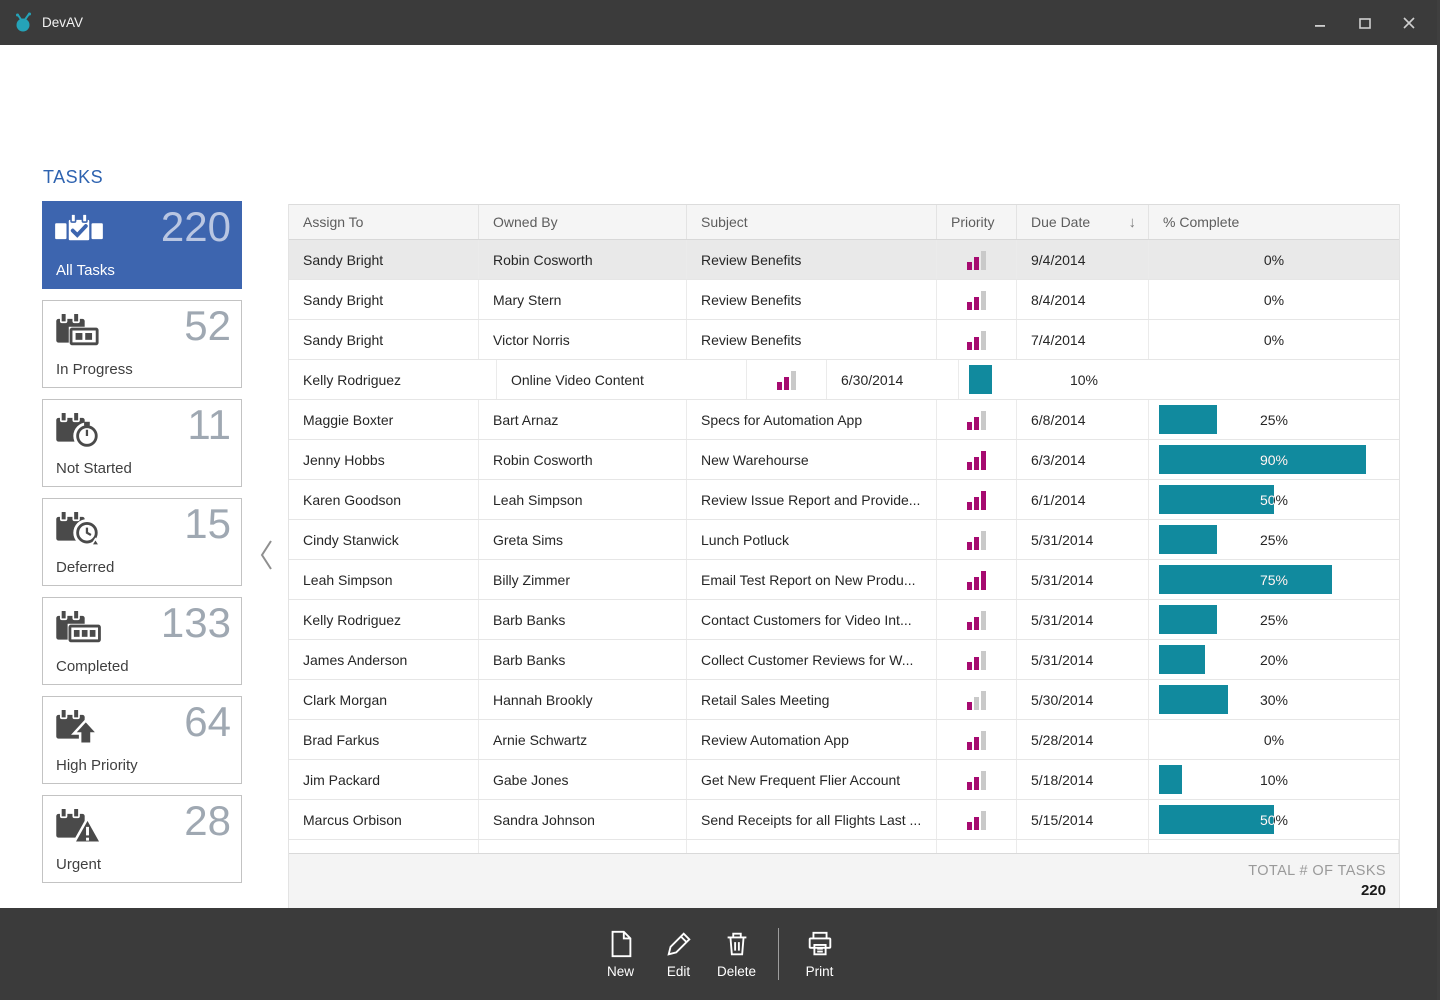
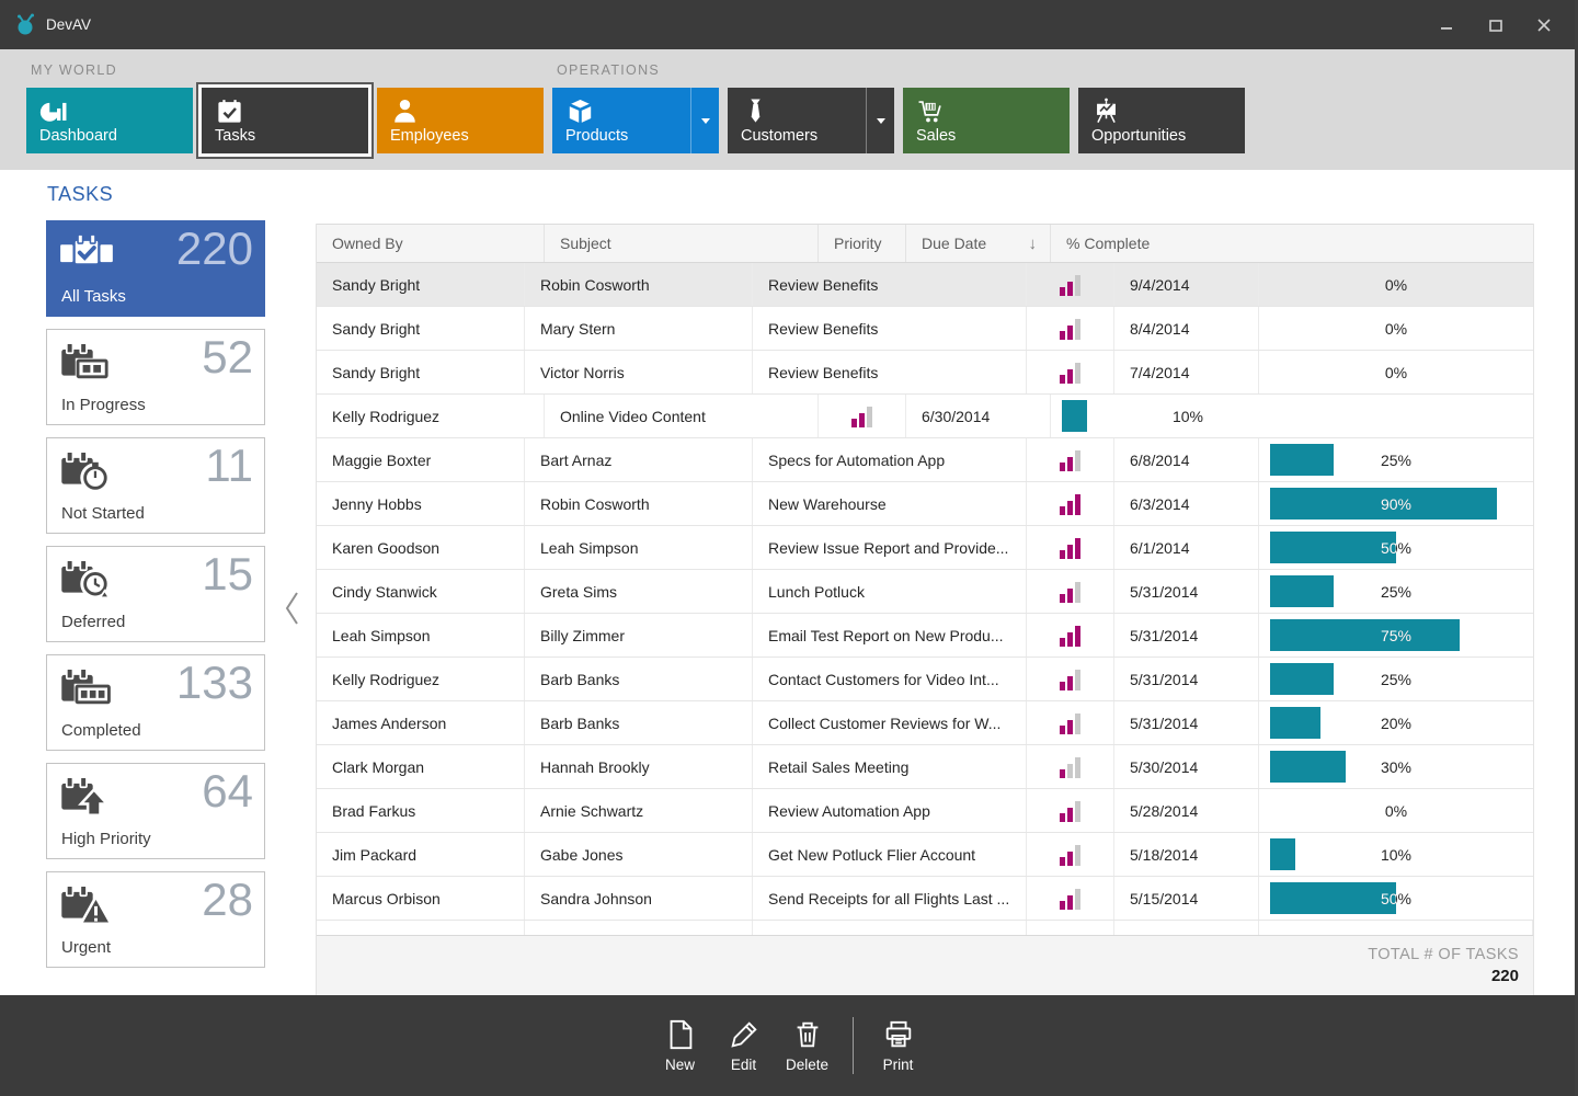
  DevAV
+ MY WORLD
+ Dashboard
+ Tasks
+ Employees
+ OPERATIONS
+ Products
+ Customers
+ Sales
+ Opportunities
  TASKS
  220
  All Tasks
  52
  In Progress
  11
  Not Started
  15
  Deferred
  133
  Completed
  64
  High Priority
  28
  Urgent
- Assign To
  Owned By
  Subject
  Priority
  Due Date
  ↓
  % Complete
  Sandy Bright
  Robin Cosworth
  Review Benefits
  9/4/2014
  0%
  Sandy Bright
  Mary Stern
  Review Benefits
  8/4/2014
  0%
  Sandy Bright
  Victor Norris
  Review Benefits
  7/4/2014
  0%
  Kelly Rodriguez
  Online Video Content
  6/30/2014
  10%
  Maggie Boxter
  Bart Arnaz
  Specs for Automation App
  6/8/2014
  25%
  Jenny Hobbs
  Robin Cosworth
  New Warehourse
  6/3/2014
  90%
  Karen Goodson
  Leah Simpson
  Review Issue Report and Provide...
  6/1/2014
  50%
  Cindy Stanwick
  Greta Sims
  Lunch Potluck
  5/31/2014
  25%
  Leah Simpson
  Billy Zimmer
  Email Test Report on New Produ...
  5/31/2014
  75%
  Kelly Rodriguez
  Barb Banks
  Contact Customers for Video Int...
  5/31/2014
  25%
  James Anderson
  Barb Banks
  Collect Customer Reviews for W...
  5/31/2014
  20%
  Clark Morgan
  Hannah Brookly
  Retail Sales Meeting
  5/30/2014
  30%
  Brad Farkus
  Arnie Schwartz
  Review Automation App
  5/28/2014
  0%
  Jim Packard
  Gabe Jones
- Get New Frequent Flier Account
+ Get New Potluck Flier Account
  5/18/2014
  10%
  Marcus Orbison
  Sandra Johnson
  Send Receipts for all Flights Last ...
  5/15/2014
  50%
  TOTAL # OF TASKS
  220
  New
  Edit
  Delete
  Print
